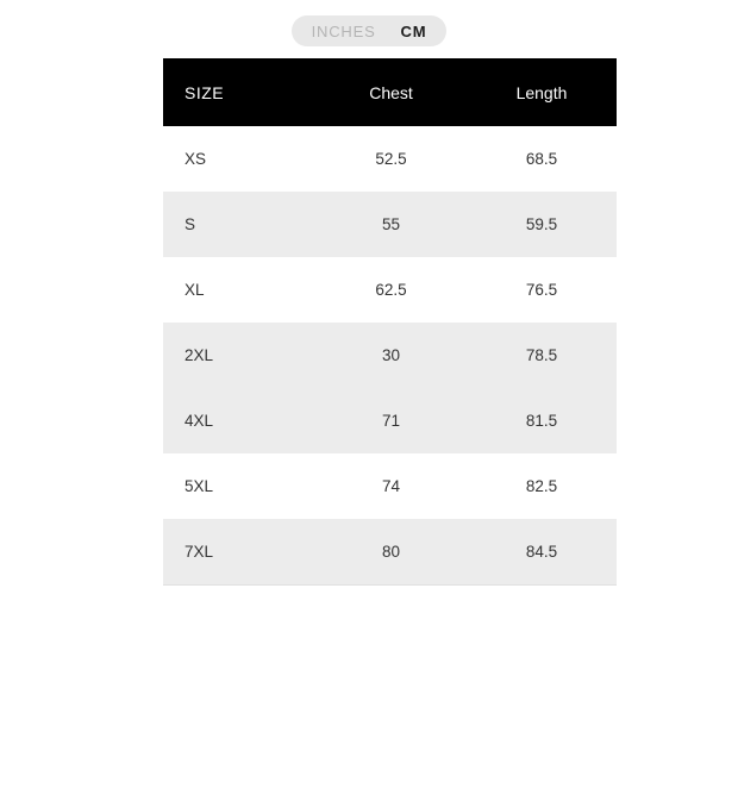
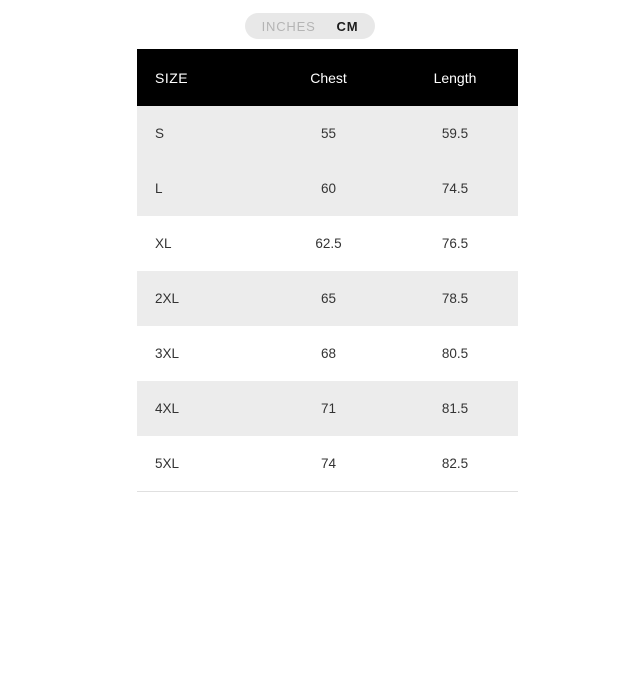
  INCHES
  CM
  SIZE	Chest	Length
- XS	52.5	68.5
  S	55	59.5
+ L	60	74.5
  XL	62.5	76.5
- 2XL	30	78.5
+ 2XL	65	78.5
+ 3XL	68	80.5
  4XL	71	81.5
  5XL	74	82.5
- 7XL	80	84.5
